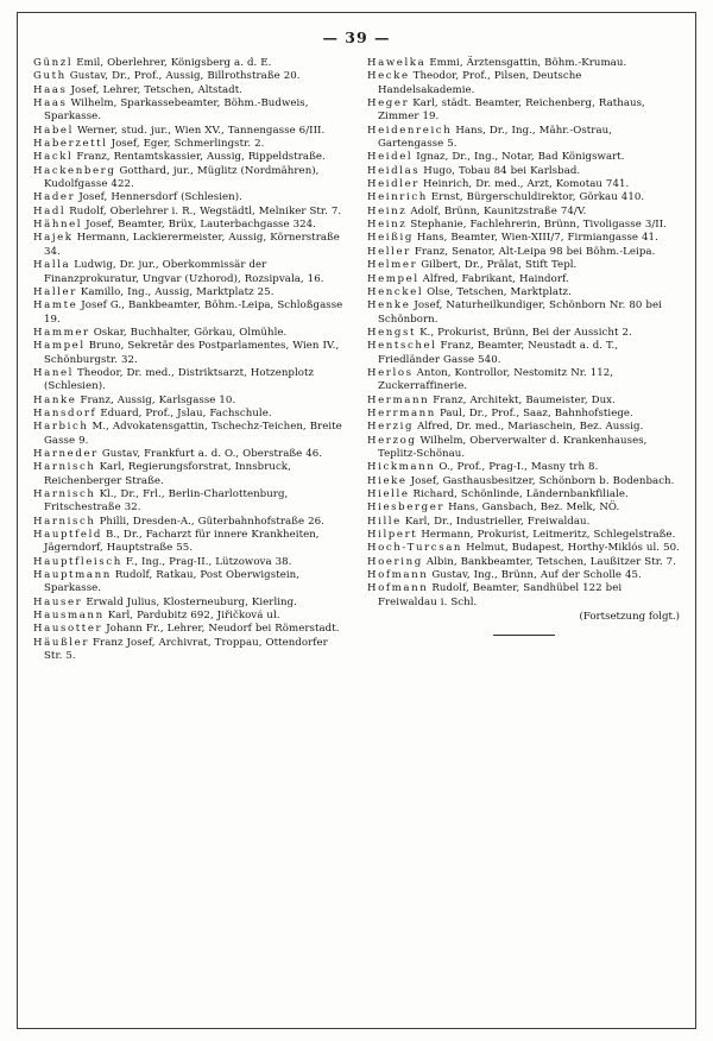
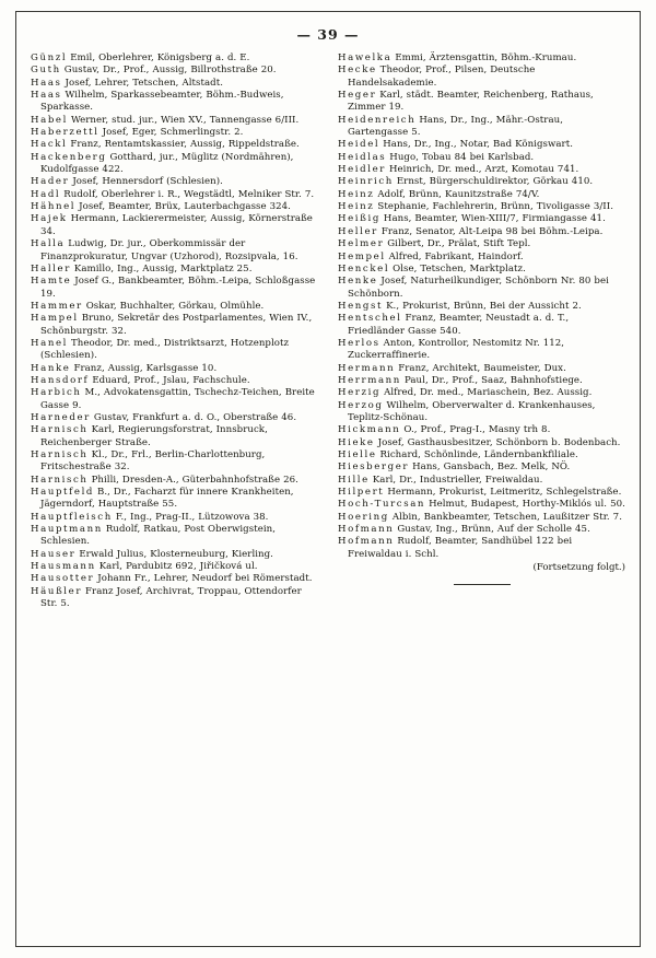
  — 39 —
  Günzl Emil, Oberlehrer, Königsberg a. d. E.
  Guth Gustav, Dr., Prof., Aussig, Billrothstraße 20.
  Haas Josef, Lehrer, Tetschen, Altstadt.
  Haas Wilhelm, Sparkassebeamter, Böhm.-Budweis, Sparkasse.
  Habel Werner, stud. jur., Wien XV., Tannengasse 6/III.
  Haberzettl Josef, Eger, Schmerlingstr. 2.
  Hackl Franz, Rentamtskassier, Aussig, Rippeldstraße.
  Hackenberg Gotthard, jur., Müglitz (Nordmähren), Kudolfgasse 422.
  Hader Josef, Hennersdorf (Schlesien).
  Hadl Rudolf, Oberlehrer i. R., Wegstädtl, Melniker Str. 7.
  Hähnel Josef, Beamter, Brüx, Lauterbachgasse 324.
  Hajek Hermann, Lackierermeister, Aussig, Körnerstraße 34.
  Halla Ludwig, Dr. jur., Oberkommissär der Finanzprokuratur, Ungvar (Uzhorod), Rozsipvala, 16.
  Haller Kamillo, Ing., Aussig, Marktplatz 25.
  Hamte Josef G., Bankbeamter, Böhm.-Leipa, Schloßgasse 19.
  Hammer Oskar, Buchhalter, Görkau, Olmühle.
  Hampel Bruno, Sekretär des Postparlamentes, Wien IV., Schönburgstr. 32.
  Hanel Theodor, Dr. med., Distriktsarzt, Hotzenplotz (Schlesien).
  Hanke Franz, Aussig, Karlsgasse 10.
  Hansdorf Eduard, Prof., Jslau, Fachschule.
  Harbich M., Advokatensgattin, Tschechz-Teichen, Breite Gasse 9.
  Harneder Gustav, Frankfurt a. d. O., Oberstraße 46.
  Harnisch Karl, Regierungsforstrat, Innsbruck, Reichenberger Straße.
  Harnisch Kl., Dr., Frl., Berlin-Charlottenburg, Fritschestraße 32.
  Harnisch Philli, Dresden-A., Güterbahnhofstraße 26.
  Hauptfeld B., Dr., Facharzt für innere Krankheiten, Jägerndorf, Hauptstraße 55.
  Hauptfleisch F., Ing., Prag-II., Lützowova 38.
- Hauptmann Rudolf, Ratkau, Post Oberwigstein, Sparkasse.
+ Hauptmann Rudolf, Ratkau, Post Oberwigstein, Schlesien.
  Hauser Erwald Julius, Klosterneuburg, Kierling.
  Hausmann Karl, Pardubitz 692, Jiřičková ul.
  Hausotter Johann Fr., Lehrer, Neudorf bei Römerstadt.
  Häußler Franz Josef, Archivrat, Troppau, Ottendorfer Str. 5.
  Hawelka Emmi, Ärztensgattin, Böhm.-Krumau.
  Hecke Theodor, Prof., Pilsen, Deutsche Handelsakademie.
  Heger Karl, städt. Beamter, Reichenberg, Rathaus, Zimmer 19.
  Heidenreich Hans, Dr., Ing., Mähr.-Ostrau, Gartengasse 5.
- Heidel Ignaz, Dr., Ing., Notar, Bad Königswart.
+ Heidel Hans, Dr., Ing., Notar, Bad Königswart.
  Heidlas Hugo, Tobau 84 bei Karlsbad.
  Heidler Heinrich, Dr. med., Arzt, Komotau 741.
  Heinrich Ernst, Bürgerschuldirektor, Görkau 410.
  Heinz Adolf, Brünn, Kaunitzstraße 74/V.
  Heinz Stephanie, Fachlehrerin, Brünn, Tivoligasse 3/II.
  Heißig Hans, Beamter, Wien-XIII/7, Firmiangasse 41.
  Heller Franz, Senator, Alt-Leipa 98 bei Böhm.-Leipa.
  Helmer Gilbert, Dr., Prälat, Stift Tepl.
  Hempel Alfred, Fabrikant, Haindorf.
  Henckel Olse, Tetschen, Marktplatz.
  Henke Josef, Naturheilkundiger, Schönborn Nr. 80 bei Schönborn.
  Hengst K., Prokurist, Brünn, Bei der Aussicht 2.
  Hentschel Franz, Beamter, Neustadt a. d. T., Friedländer Gasse 540.
  Herlos Anton, Kontrollor, Nestomitz Nr. 112, Zuckerraffinerie.
  Hermann Franz, Architekt, Baumeister, Dux.
  Herrmann Paul, Dr., Prof., Saaz, Bahnhofstiege.
  Herzig Alfred, Dr. med., Mariaschein, Bez. Aussig.
  Herzog Wilhelm, Oberverwalter d. Krankenhauses, Teplitz-Schönau.
  Hickmann O., Prof., Prag-I., Masny trh 8.
  Hieke Josef, Gasthausbesitzer, Schönborn b. Bodenbach.
  Hielle Richard, Schönlinde, Ländernbankfiliale.
  Hiesberger Hans, Gansbach, Bez. Melk, NÖ.
  Hille Karl, Dr., Industrieller, Freiwaldau.
  Hilpert Hermann, Prokurist, Leitmeritz, Schlegelstraße.
  Hoch-Turcsan Helmut, Budapest, Horthy-Miklós ul. 50.
  Hoering Albin, Bankbeamter, Tetschen, Laußitzer Str. 7.
  Hofmann Gustav, Ing., Brünn, Auf der Scholle 45.
  Hofmann Rudolf, Beamter, Sandhübel 122 bei Freiwaldau i. Schl.
  (Fortsetzung folgt.)
